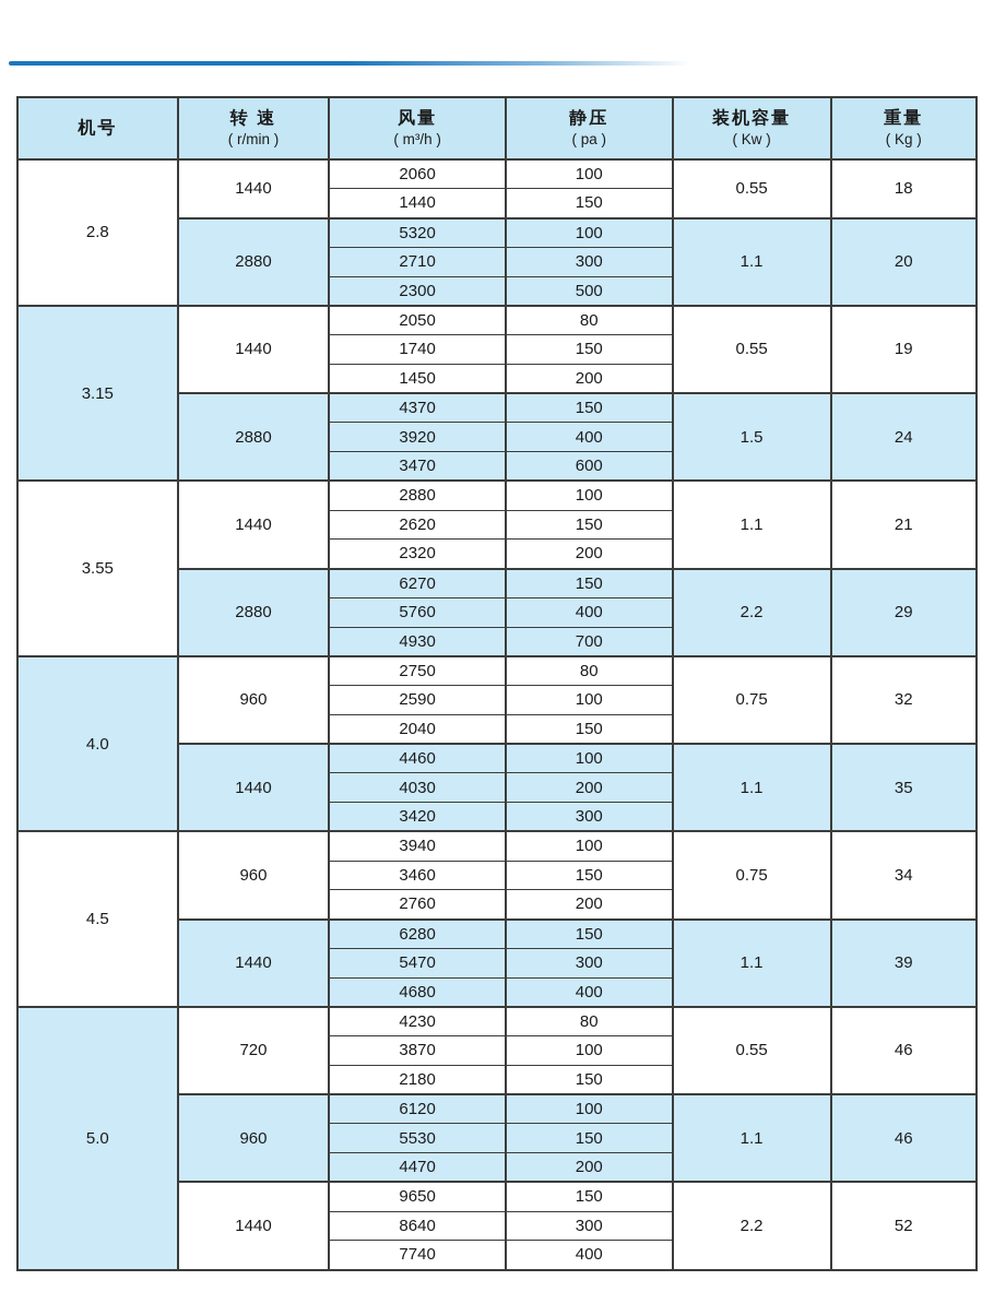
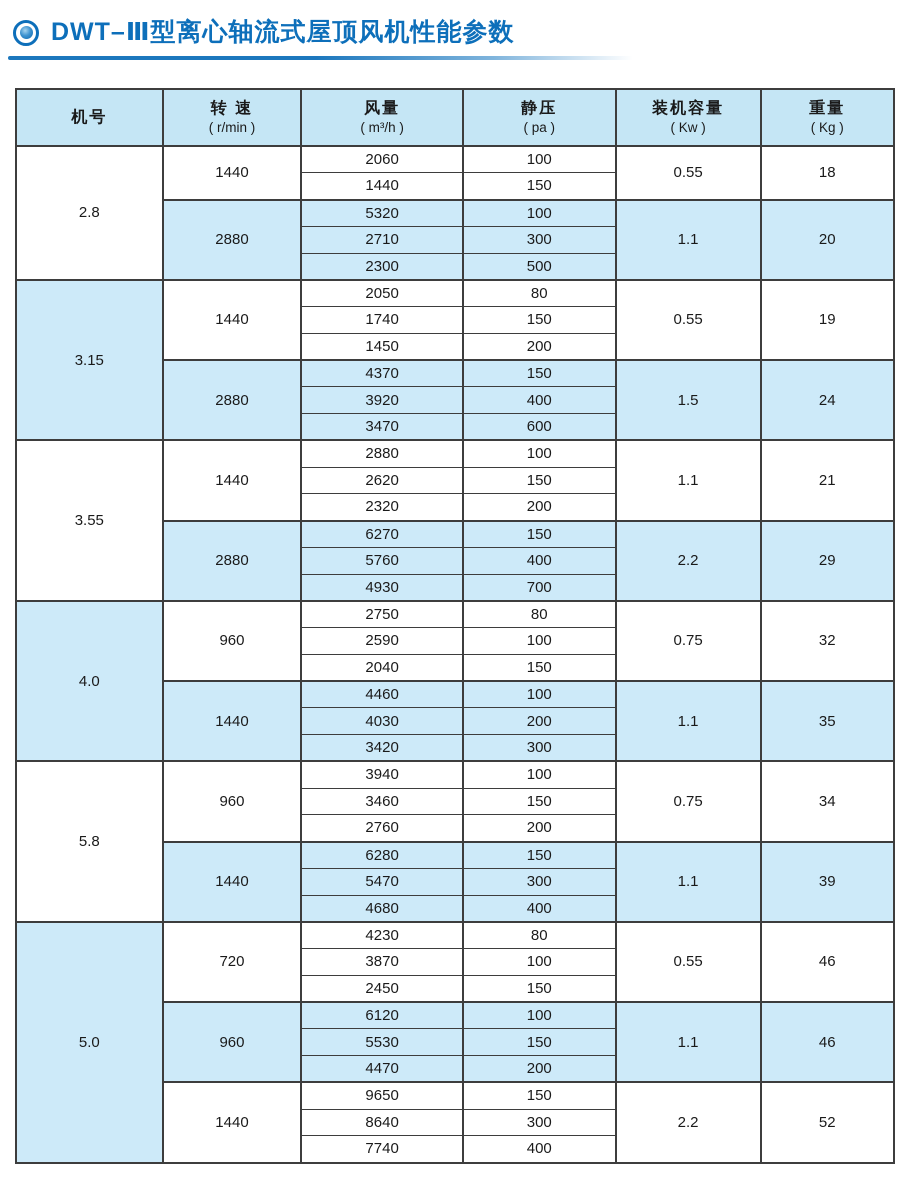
+ DWT–Ⅲ型离心轴流式屋顶风机性能参数
  机号	转 速( r/min )	风量( m³/h )	静压( pa )	装机容量( Kw )	重量( Kg )
  2.8	1440	2060	100	0.55	18
  1440	150
  2880	5320	100	1.1	20
  2710	300
  2300	500
  3.15	1440	2050	80	0.55	19
  1740	150
  1450	200
  2880	4370	150	1.5	24
  3920	400
  3470	600
  3.55	1440	2880	100	1.1	21
  2620	150
  2320	200
  2880	6270	150	2.2	29
  5760	400
  4930	700
  4.0	960	2750	80	0.75	32
  2590	100
  2040	150
  1440	4460	100	1.1	35
  4030	200
  3420	300
- 4.5	960	3940	100	0.75	34
+ 5.8	960	3940	100	0.75	34
  3460	150
  2760	200
  1440	6280	150	1.1	39
  5470	300
  4680	400
  5.0	720	4230	80	0.55	46
  3870	100
- 2180	150
+ 2450	150
  960	6120	100	1.1	46
  5530	150
  4470	200
  1440	9650	150	2.2	52
  8640	300
  7740	400
